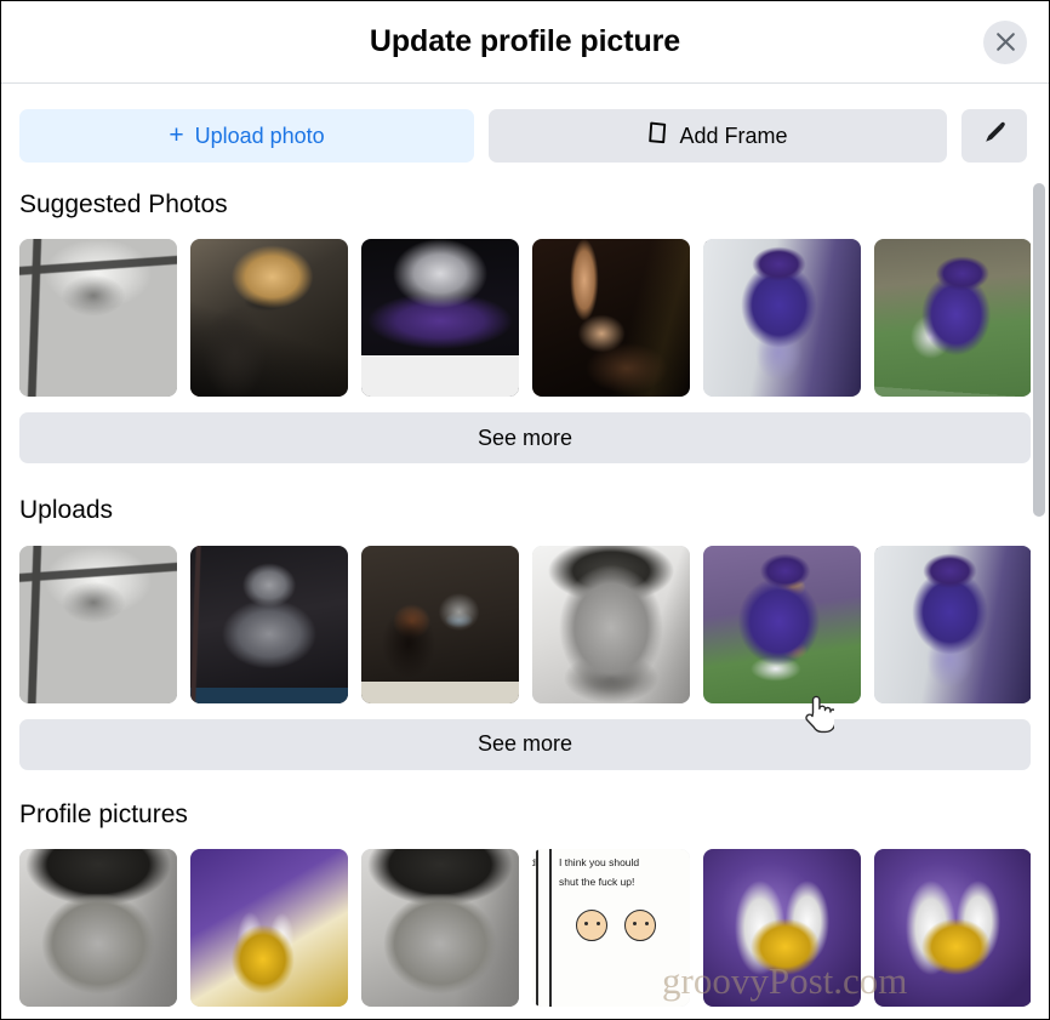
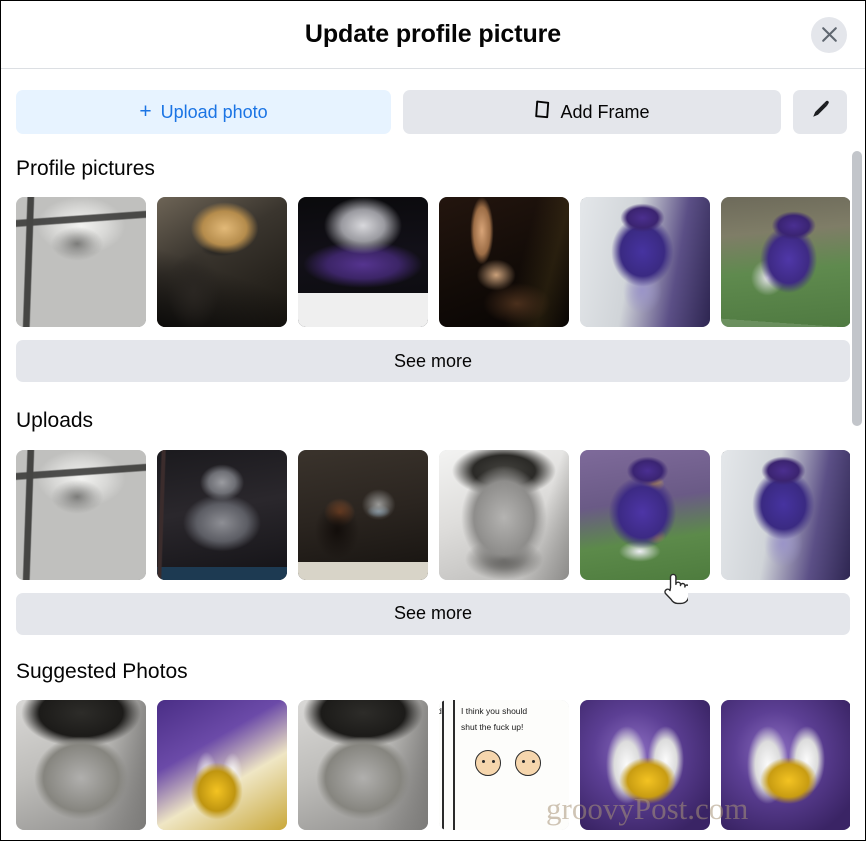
  Update profile picture
  +
  Upload photo
  Add Frame
- Suggested Photos
+ Profile pictures
  See more
  Uploads
  See more
- Profile pictures
+ Suggested Photos
  I think you should
  shut the fuck up!
  groovyPost.com
